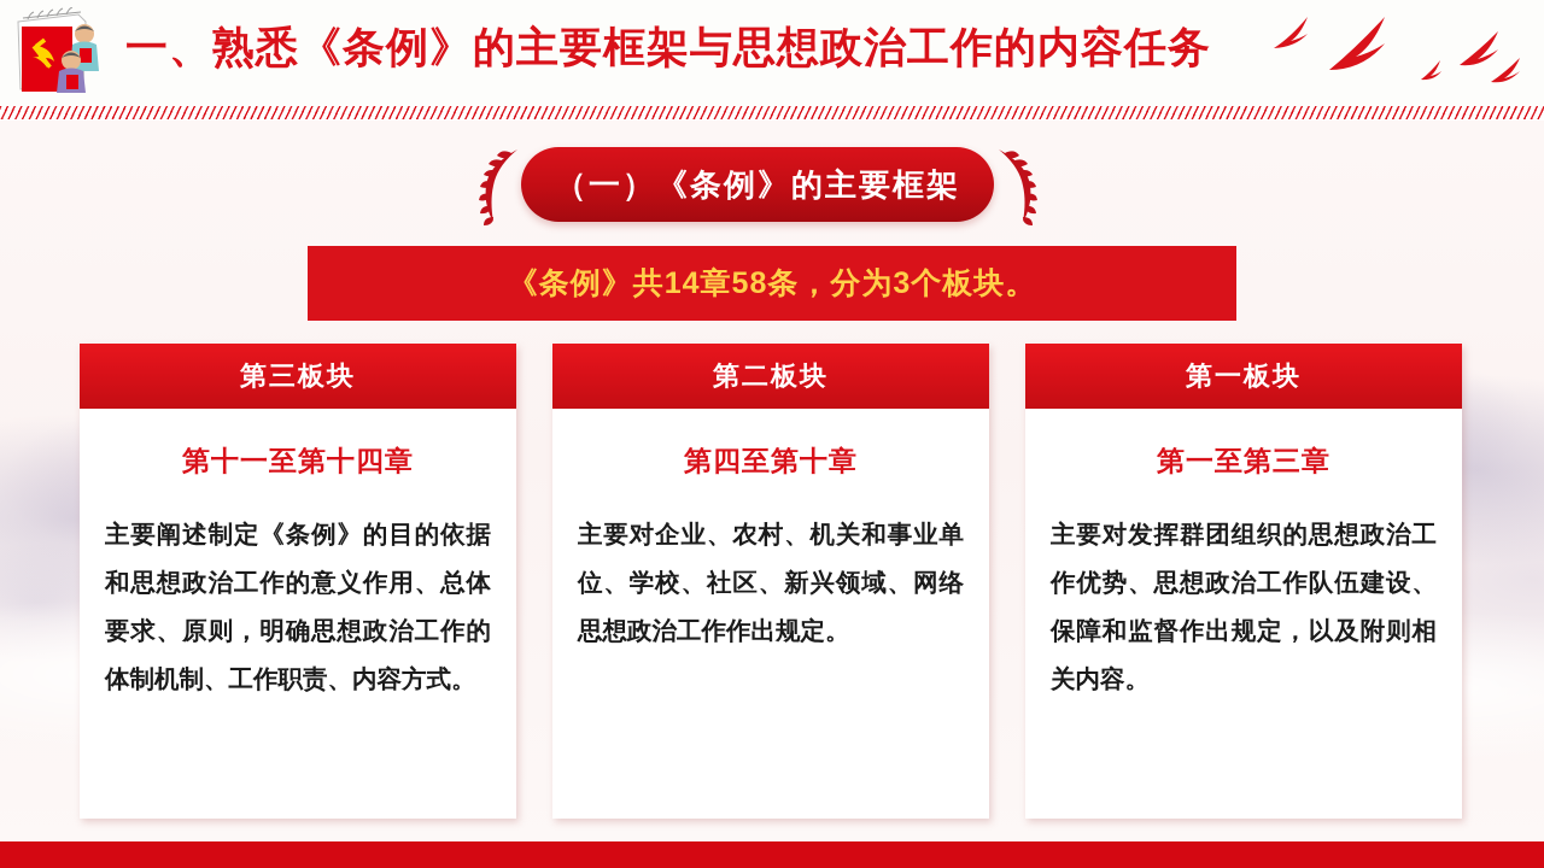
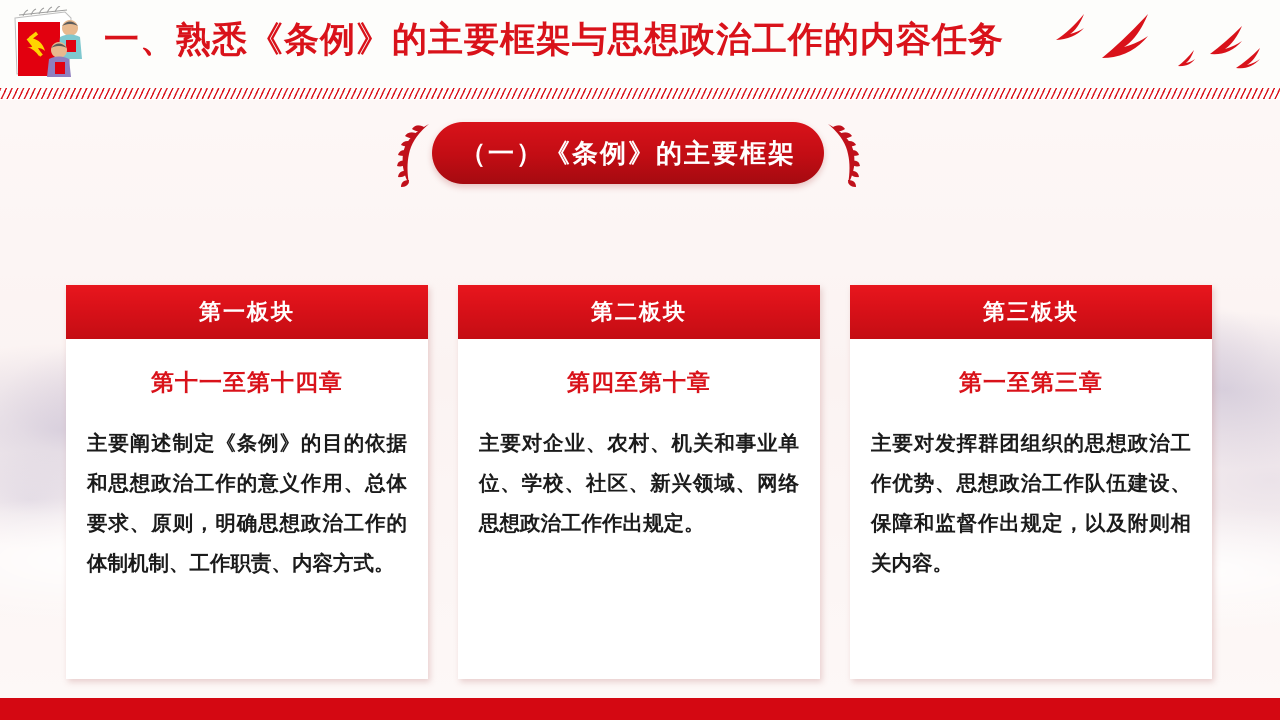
  一、熟悉《条例》的主要框架与思想政治工作的内容任务
  （一）《条例》的主要框架
- 《条例》共14章58条，分为3个板块。
- 第三板块
+ 第一板块
  第十一至第十四章
  主要阐述制定《条例》的目的依据和思想政治工作的意义作用、总体要求、原则，明确思想政治工作的体制机制、工作职责、内容方式。
  第二板块
  第四至第十章
  主要对企业、农村、机关和事业单位、学校、社区、新兴领域、网络思想政治工作作出规定。
- 第一板块
+ 第三板块
  第一至第三章
  主要对发挥群团组织的思想政治工作优势、思想政治工作队伍建设、保障和监督作出规定，以及附则相关内容。
